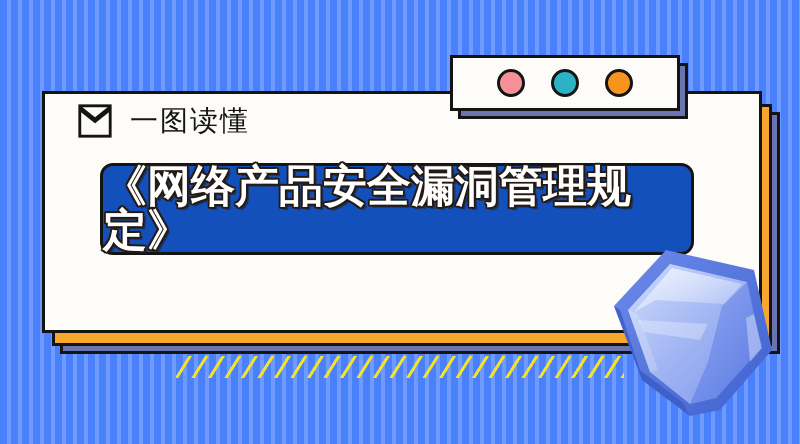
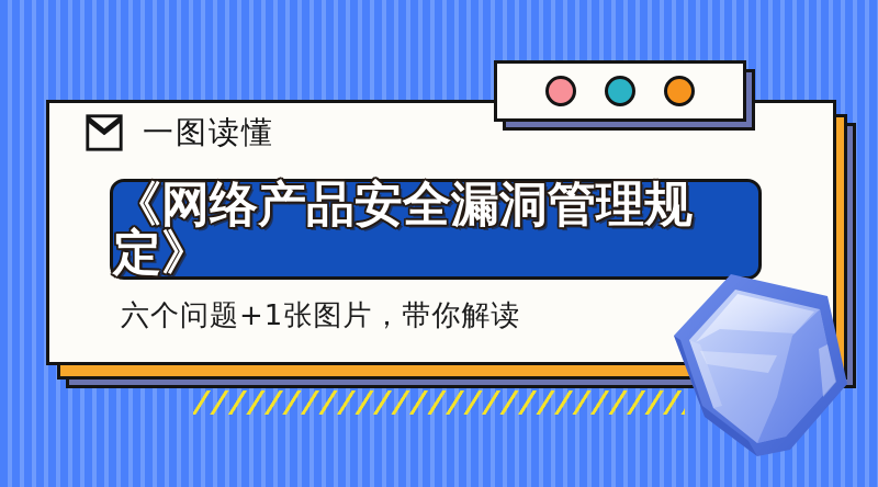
  一图读懂
  《网络产品安全漏洞管理规定》
+ 六个问题+1张图片，带你解读
